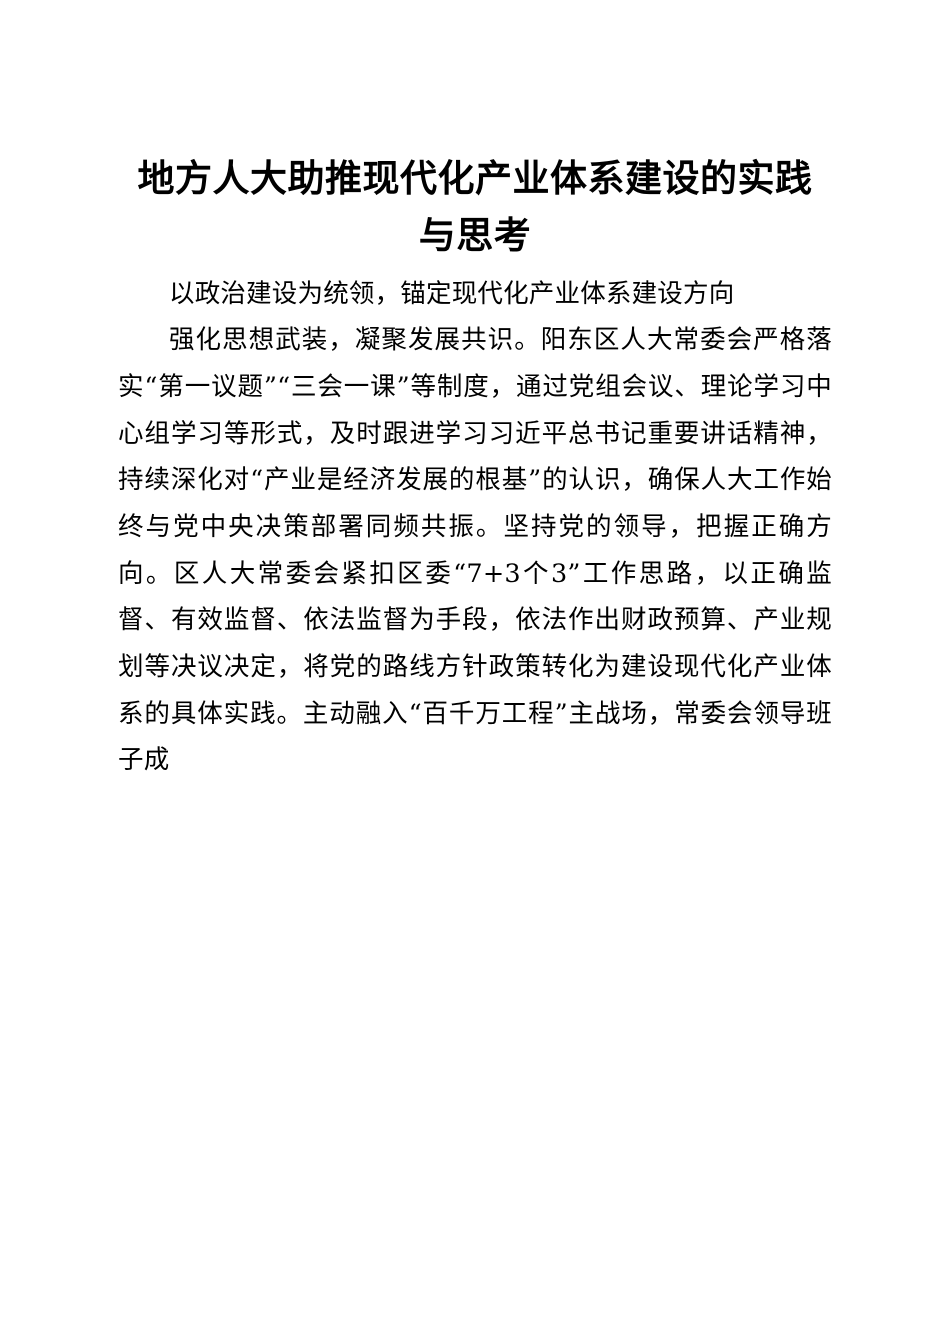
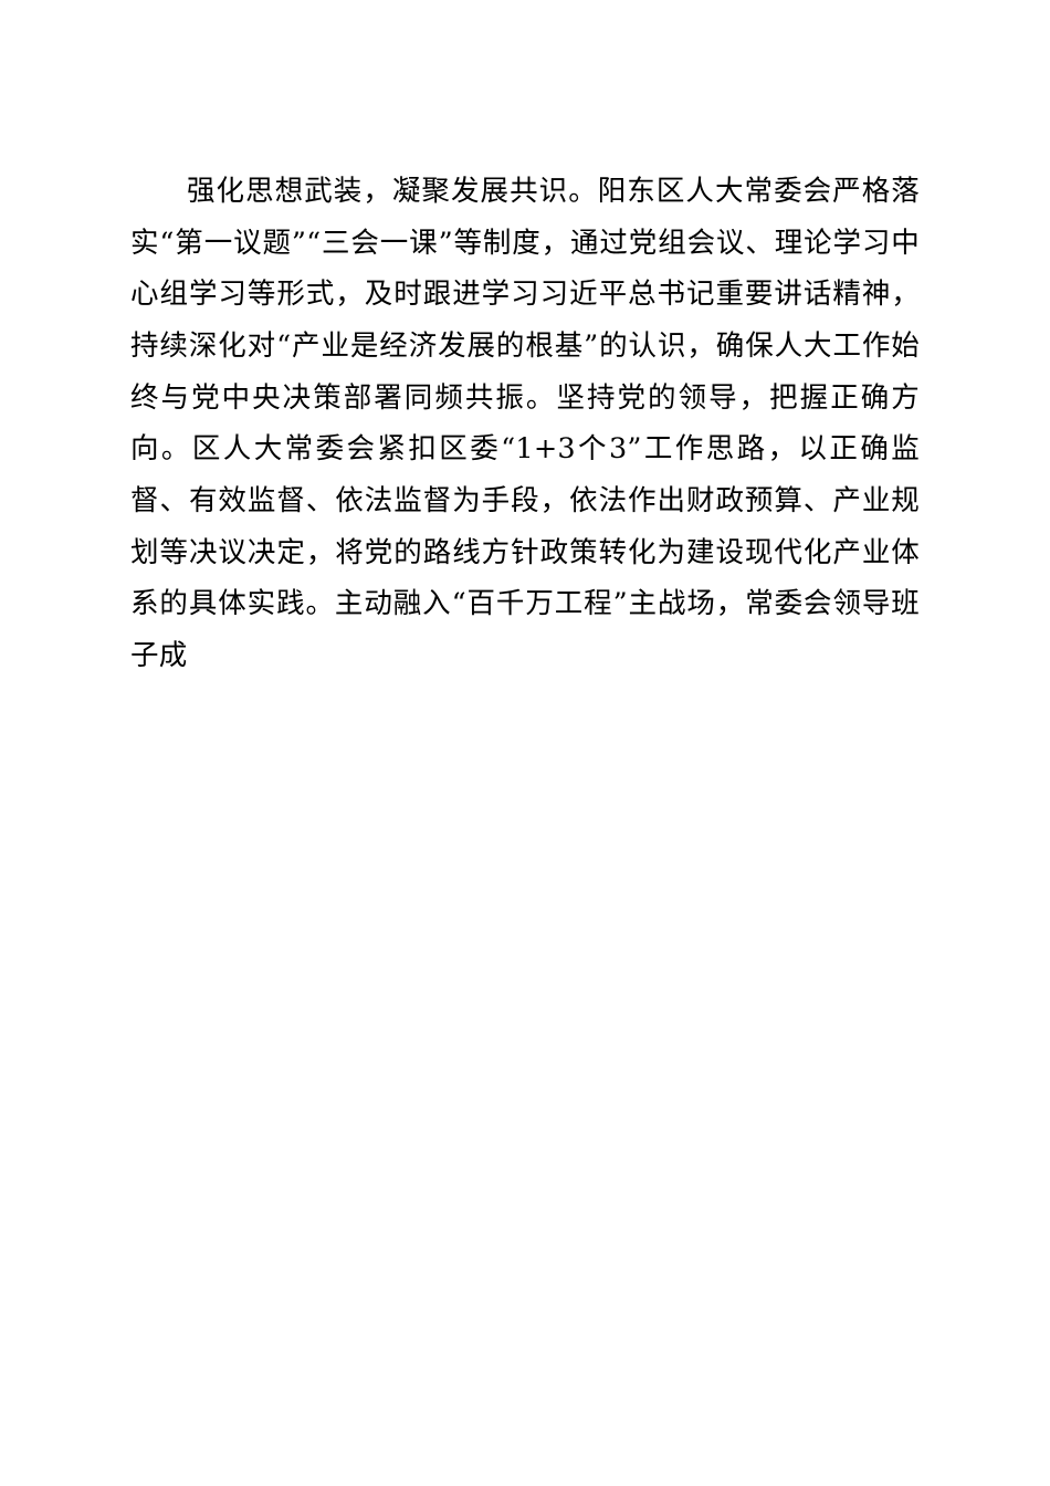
- 地方人大助推现代化产业体系建设的实践与思考
- 以政治建设为统领，锚定现代化产业体系建设方向
- 强化思想武装，凝聚发展共识。阳东区人大常委会严格落实“第一议题”“三会一课”等制度，通过党组会议、理论学习中心组学习等形式，及时跟进学习习近平总书记重要讲话精神，持续深化对“产业是经济发展的根基”的认识，确保人大工作始终与党中央决策部署同频共振。坚持党的领导，把握正确方向。区人大常委会紧扣区委“7+3个3”工作思路，以正确监督、有效监督、依法监督为手段，依法作出财政预算、产业规划等决议决定，将党的路线方针政策转化为建设现代化产业体系的具体实践。主动融入“百千万工程”主战场，常委会领导班子成
+ 强化思想武装，凝聚发展共识。阳东区人大常委会严格落实“第一议题”“三会一课”等制度，通过党组会议、理论学习中心组学习等形式，及时跟进学习习近平总书记重要讲话精神，持续深化对“产业是经济发展的根基”的认识，确保人大工作始终与党中央决策部署同频共振。坚持党的领导，把握正确方向。区人大常委会紧扣区委“1+3个3”工作思路，以正确监督、有效监督、依法监督为手段，依法作出财政预算、产业规划等决议决定，将党的路线方针政策转化为建设现代化产业体系的具体实践。主动融入“百千万工程”主战场，常委会领导班子成
